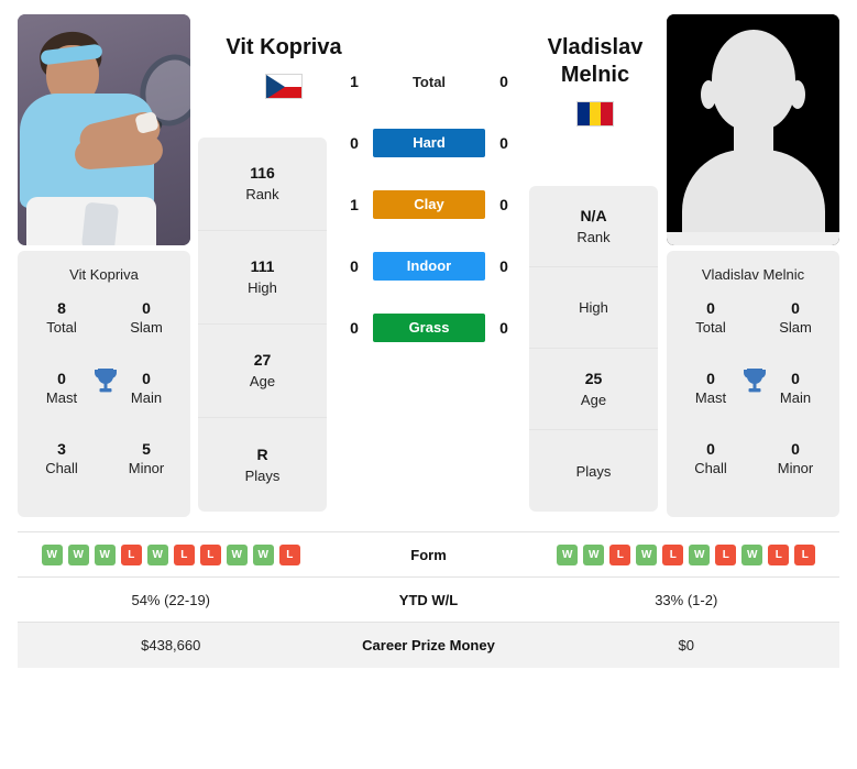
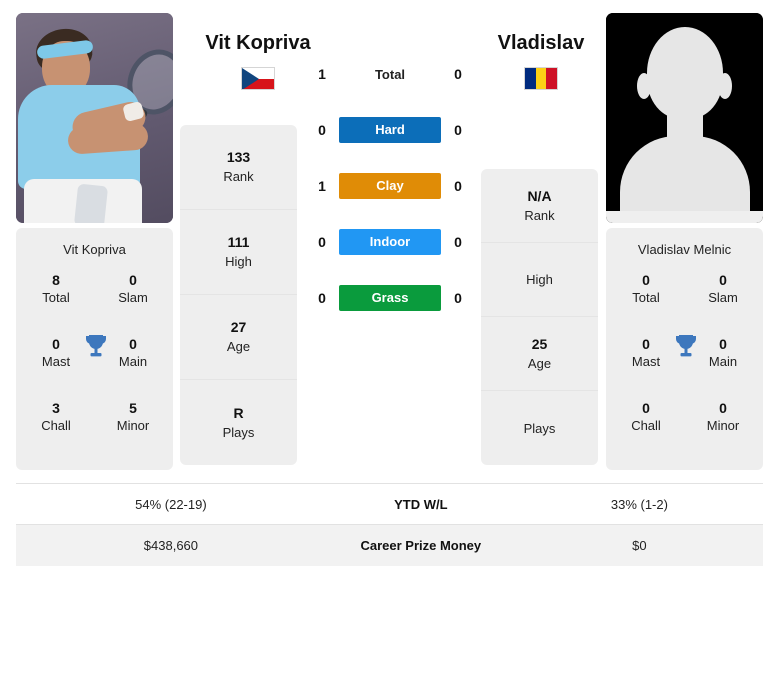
  Vit Kopriva
  Vladislav
- Melnic
  1
  Total
  0
  0
  Hard
  0
  1
  Clay
  0
  0
  Indoor
  0
  0
  Grass
  0
- 116
+ 133
  Rank
  111
  High
  27
  Age
  R
  Plays
  N/A
  Rank
  High
  25
  Age
  Plays
  Vit Kopriva
  8
  Total
  0
  Slam
  0
  Mast
  0
  Main
  3
  Chall
  5
  Minor
  Vladislav Melnic
  0
  Total
  0
  Slam
  0
  Mast
  0
  Main
  0
  Chall
  0
  Minor
- W W W L W L L W W L	Form	W W L W L W L W L L
  54% (22-19)	YTD W/L	33% (1-2)
  $438,660	Career Prize Money	$0
